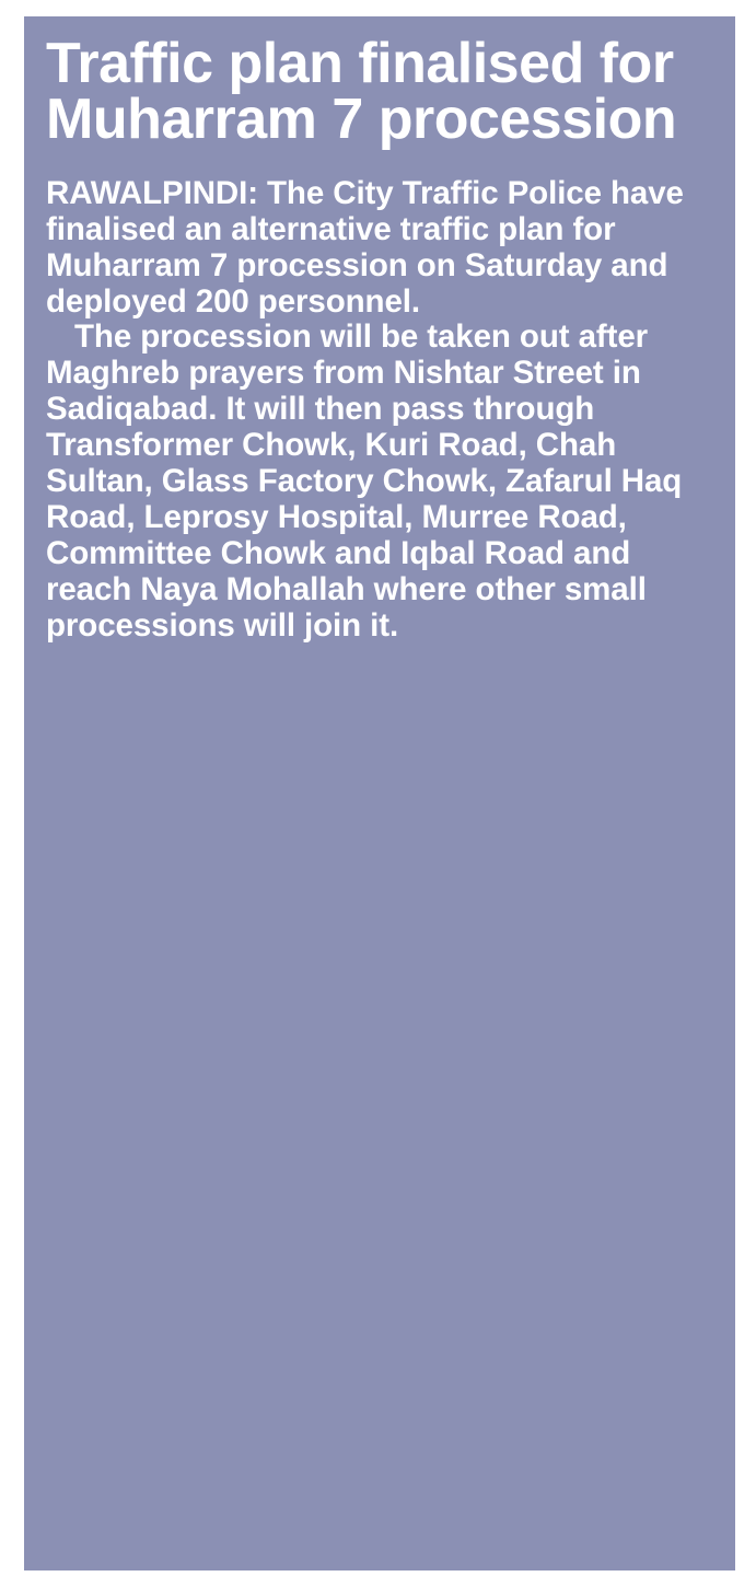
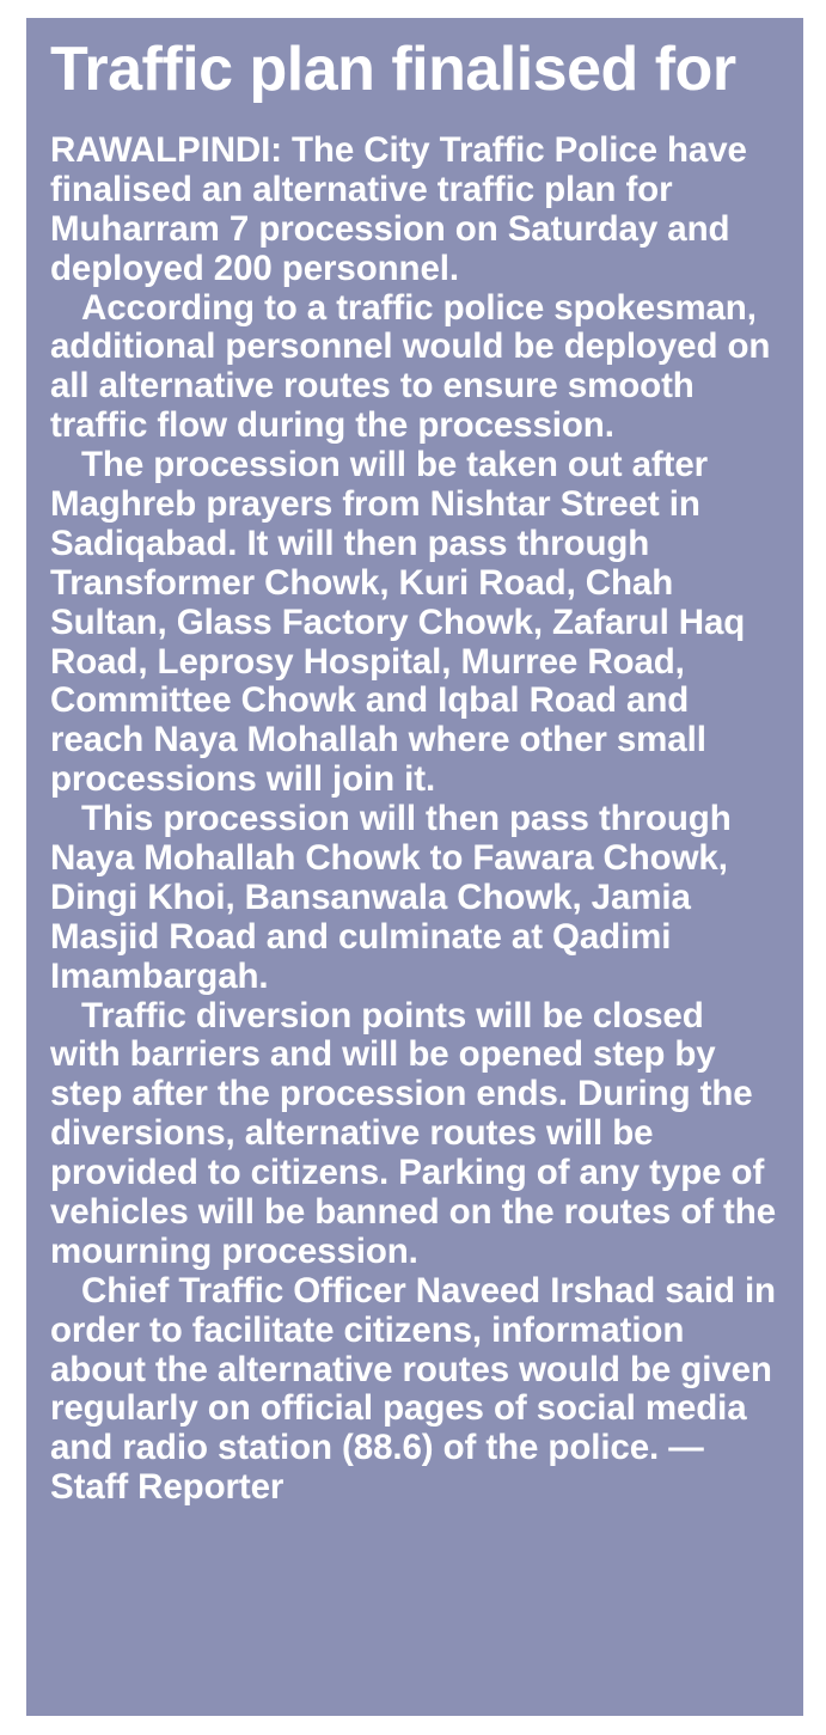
  Traffic plan finalised for
- Muharram 7 procession
  RAWALPINDI: The City Traffic Police have finalised an alternative traffic plan for Muharram 7 procession on Saturday and deployed 200 personnel.
+ According to a traffic police spokesman, additional personnel would be deployed on all alternative routes to ensure smooth traffic flow during the procession.
  The procession will be taken out after Maghreb prayers from Nishtar Street in Sadiqabad. It will then pass through Transformer Chowk, Kuri Road, Chah Sultan, Glass Factory Chowk, Zafarul Haq Road, Leprosy Hospital, Murree Road, Committee Chowk and Iqbal Road and reach Naya Mohallah where other small processions will join it.
+ This procession will then pass through Naya Mohallah Chowk to Fawara Chowk, Dingi Khoi, Bansanwala Chowk, Jamia Masjid Road and culminate at Qadimi Imambargah.
+ Traffic diversion points will be closed with barriers and will be opened step by step after the procession ends. During the diversions, alternative routes will be provided to citizens. Parking of any type of vehicles will be banned on the routes of the mourning procession.
+ Chief Traffic Officer Naveed Irshad said in order to facilitate citizens, information about the alternative routes would be given regularly on official pages of social media and radio station (88.6) of the police. — Staff Reporter
